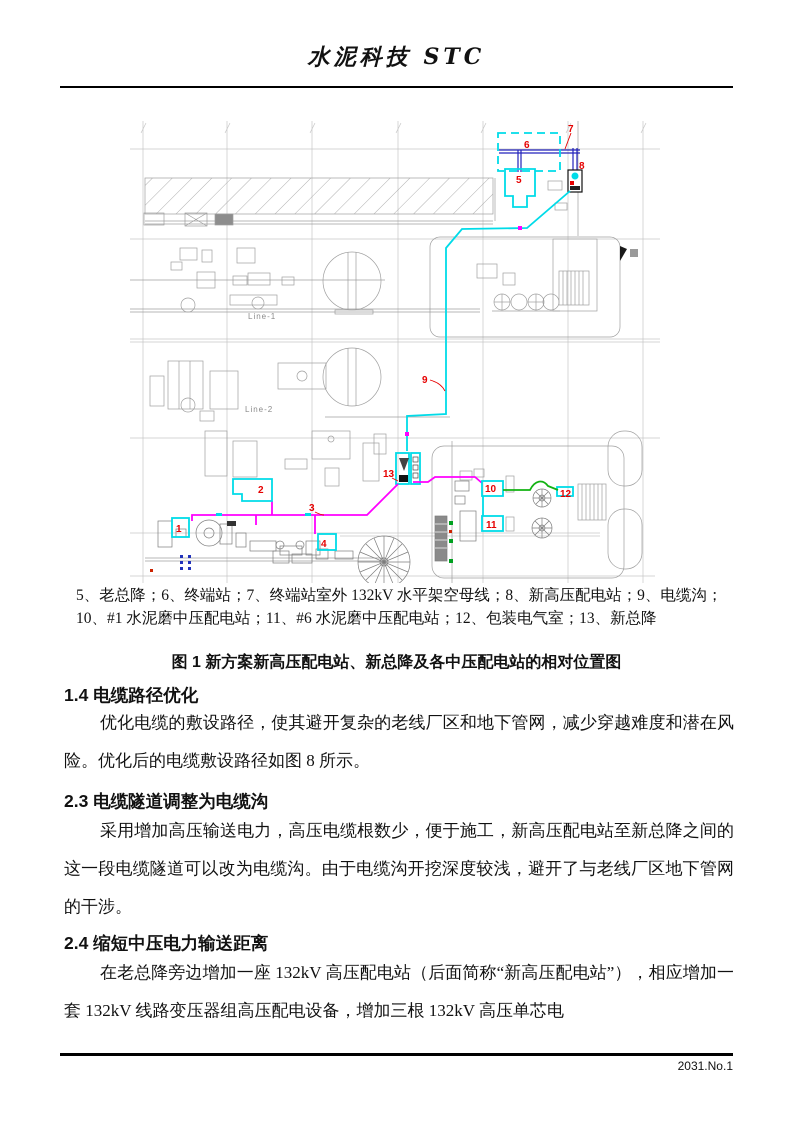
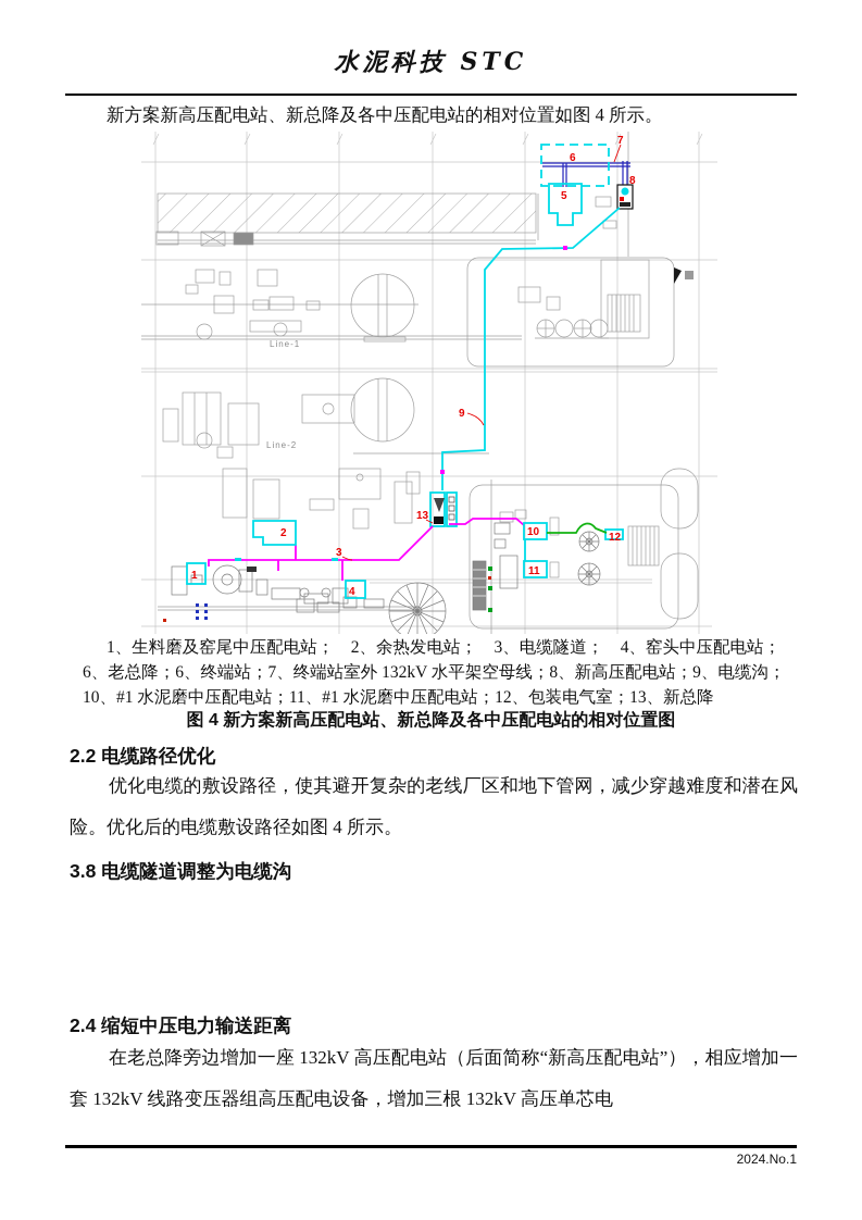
  水泥科技 STC
+ 新方案新高压配电站、新总降及各中压配电站的相对位置如图 4 所示。
  Line-1
  Line-2
  1
  2
  3
  4
  5
  6
  7
  8
  9
  10
  11
  12
  13
+ 1、生料磨及窑尾中压配电站； 2、余热发电站； 3、电缆隧道； 4、窑头中压配电站；
- 5、老总降；6、终端站；7、终端站室外 132kV 水平架空母线；8、新高压配电站；9、电缆沟；
+ 6、老总降；6、终端站；7、终端站室外 132kV 水平架空母线；8、新高压配电站；9、电缆沟；
- 10、#1 水泥磨中压配电站；11、#6 水泥磨中压配电站；12、包装电气室；13、新总降
+ 10、#1 水泥磨中压配电站；11、#1 水泥磨中压配电站；12、包装电气室；13、新总降
- 图 1 新方案新高压配电站、新总降及各中压配电站的相对位置图
+ 图 4 新方案新高压配电站、新总降及各中压配电站的相对位置图
- 1.4 电缆路径优化
+ 2.2 电缆路径优化
- 优化电缆的敷设路径，使其避开复杂的老线厂区和地下管网，减少穿越难度和潜在风险。优化后的电缆敷设路径如图 8 所示。
+ 优化电缆的敷设路径，使其避开复杂的老线厂区和地下管网，减少穿越难度和潜在风险。优化后的电缆敷设路径如图 4 所示。
- 2.3 电缆隧道调整为电缆沟
+ 3.8 电缆隧道调整为电缆沟
- 采用增加高压输送电力，高压电缆根数少，便于施工，新高压配电站至新总降之间的这一段电缆隧道可以改为电缆沟。由于电缆沟开挖深度较浅，避开了与老线厂区地下管网的干涉。
  2.4 缩短中压电力输送距离
  在老总降旁边增加一座 132kV 高压配电站（后面简称“新高压配电站”），相应增加一套 132kV 线路变压器组高压配电设备，增加三根 132kV 高压单芯电
- 2031.No.1
+ 2024.No.1
